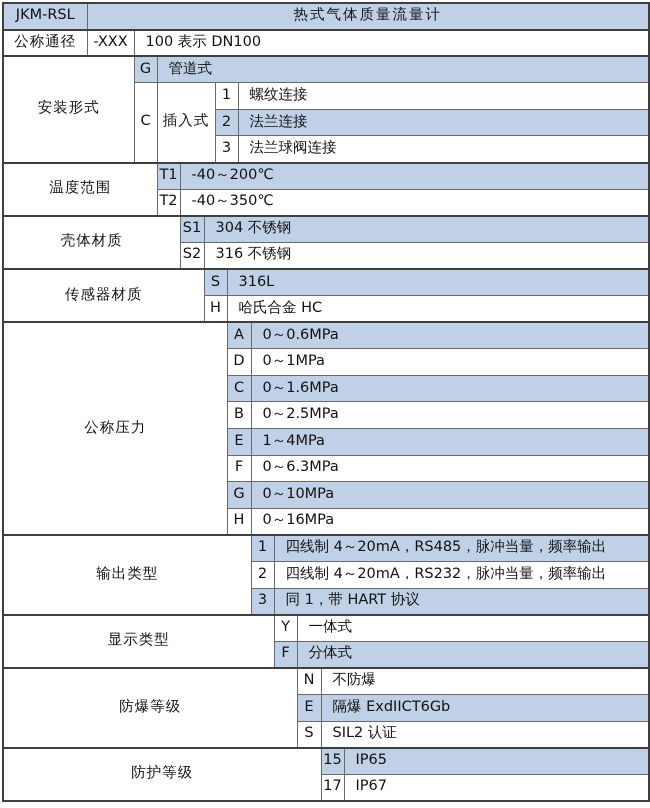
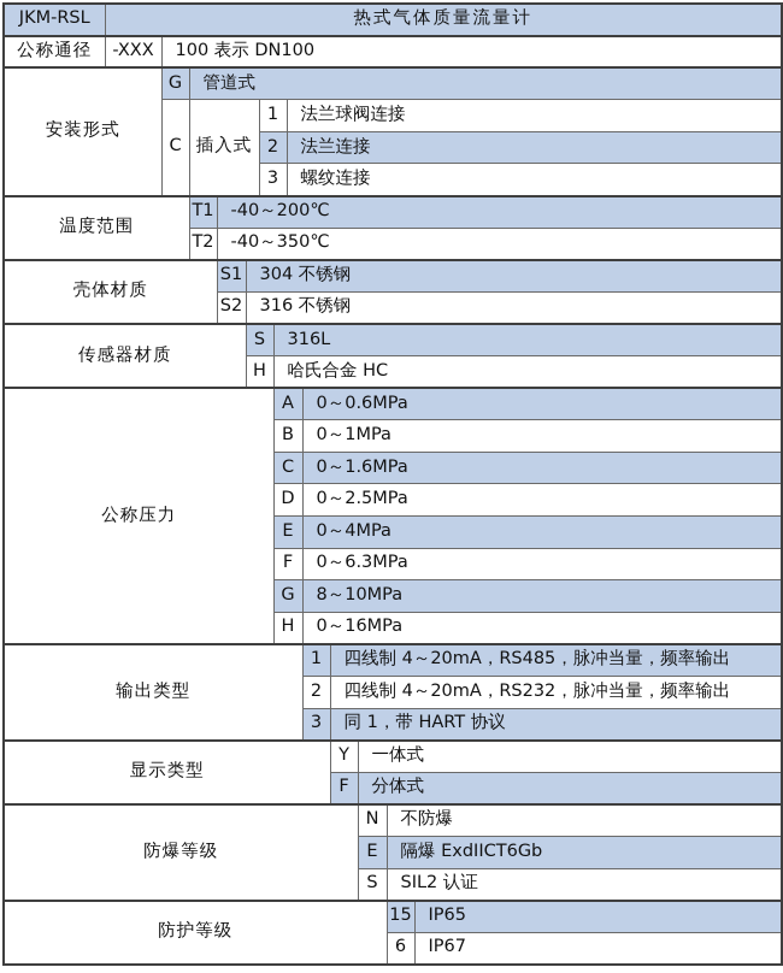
  JKM-RSL	热式气体质量流量计
  公称通径	-XXX	100 表示 DN100
  安装形式	G	管道式
- C	插入式	1	螺纹连接
+ C	插入式	1	法兰球阀连接
  2	法兰连接
- 3	法兰球阀连接
+ 3	螺纹连接
  温度范围	T1	-40～200℃
  T2	-40～350℃
  壳体材质	S1	304 不锈钢
  S2	316 不锈钢
  传感器材质	S	316L
  H	哈氏合金 HC
  公称压力	A	0～0.6MPa
- D	0～1MPa
+ B	0～1MPa
  C	0～1.6MPa
- B	0～2.5MPa
+ D	0～2.5MPa
- E	1～4MPa
+ E	0～4MPa
  F	0～6.3MPa
- G	0～10MPa
+ G	8～10MPa
  H	0～16MPa
  输出类型	1	四线制 4～20mA，RS485，脉冲当量，频率输出
  2	四线制 4～20mA，RS232，脉冲当量，频率输出
  3	同 1，带 HART 协议
  显示类型	Y	一体式
  F	分体式
  防爆等级	N	不防爆
  E	隔爆 ExdIICT6Gb
  S	SIL2 认证
  防护等级	15	IP65
- 17	IP67
+ 6	IP67
